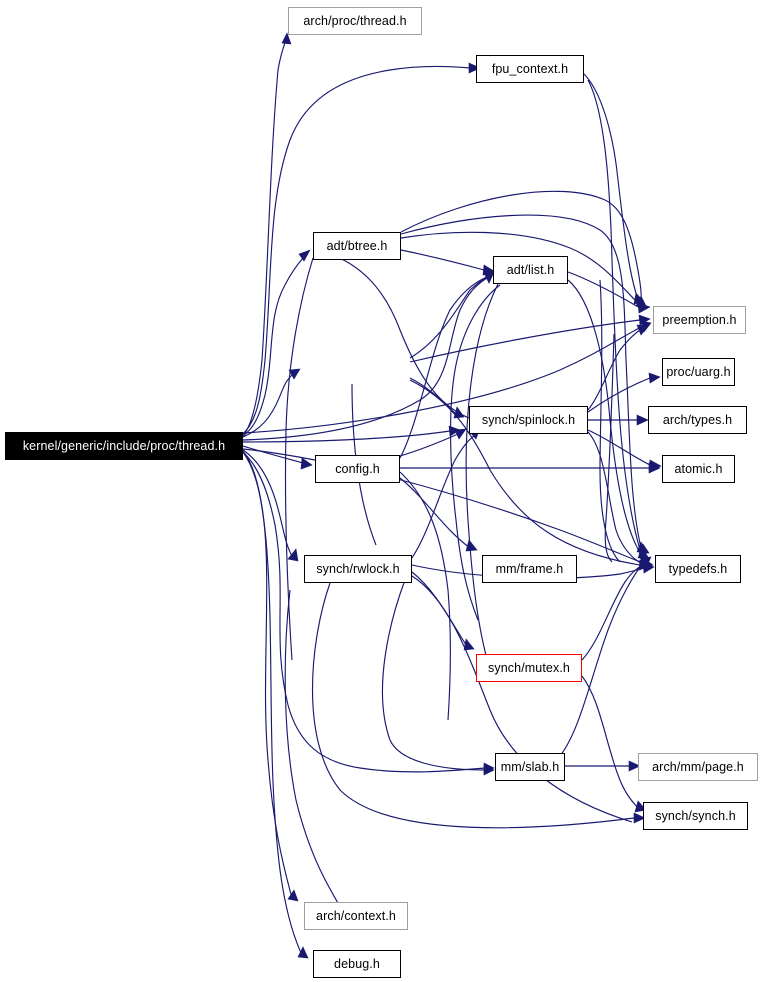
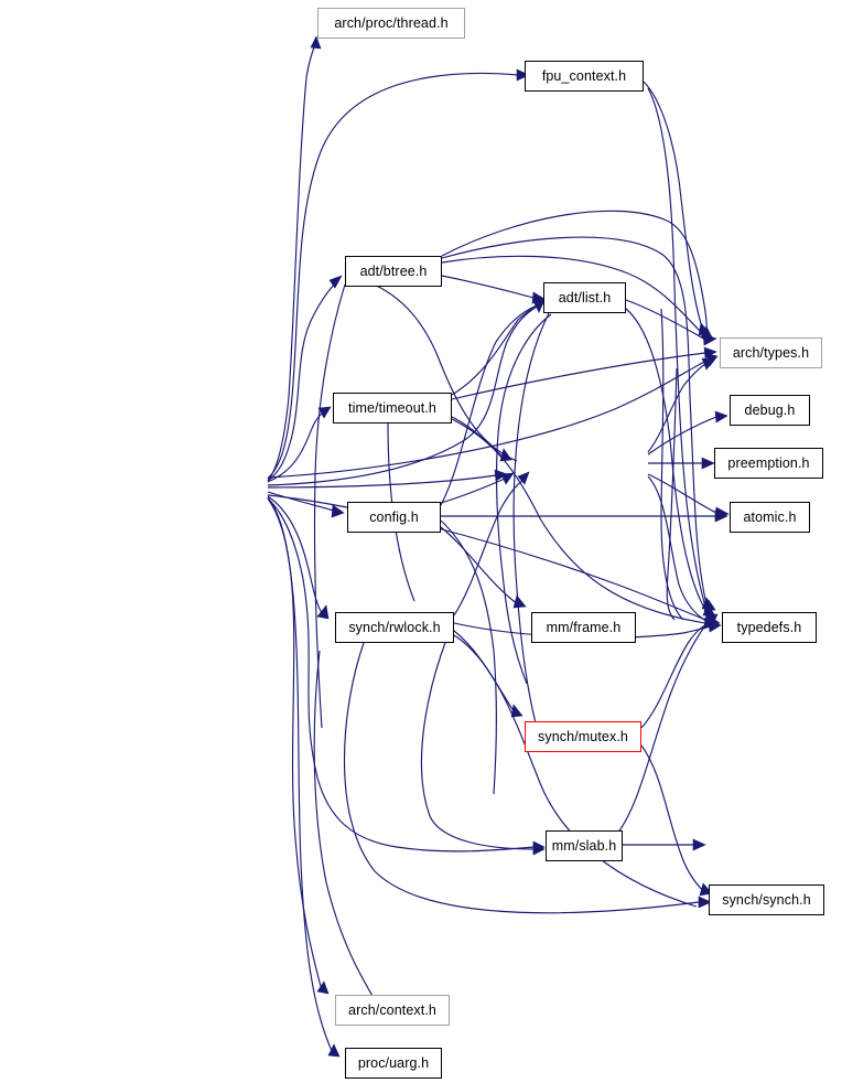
  arch/proc/thread.h
  fpu_context.h
  adt/btree.h
  adt/list.h
- preemption.h
+ arch/types.h
+ time/timeout.h
- proc/uarg.h
+ debug.h
- synch/spinlock.h
- arch/types.h
+ preemption.h
- kernel/generic/include/proc/thread.h
  config.h
  atomic.h
  synch/rwlock.h
  mm/frame.h
  typedefs.h
  synch/mutex.h
  mm/slab.h
- arch/mm/page.h
  synch/synch.h
  arch/context.h
- debug.h
+ proc/uarg.h
